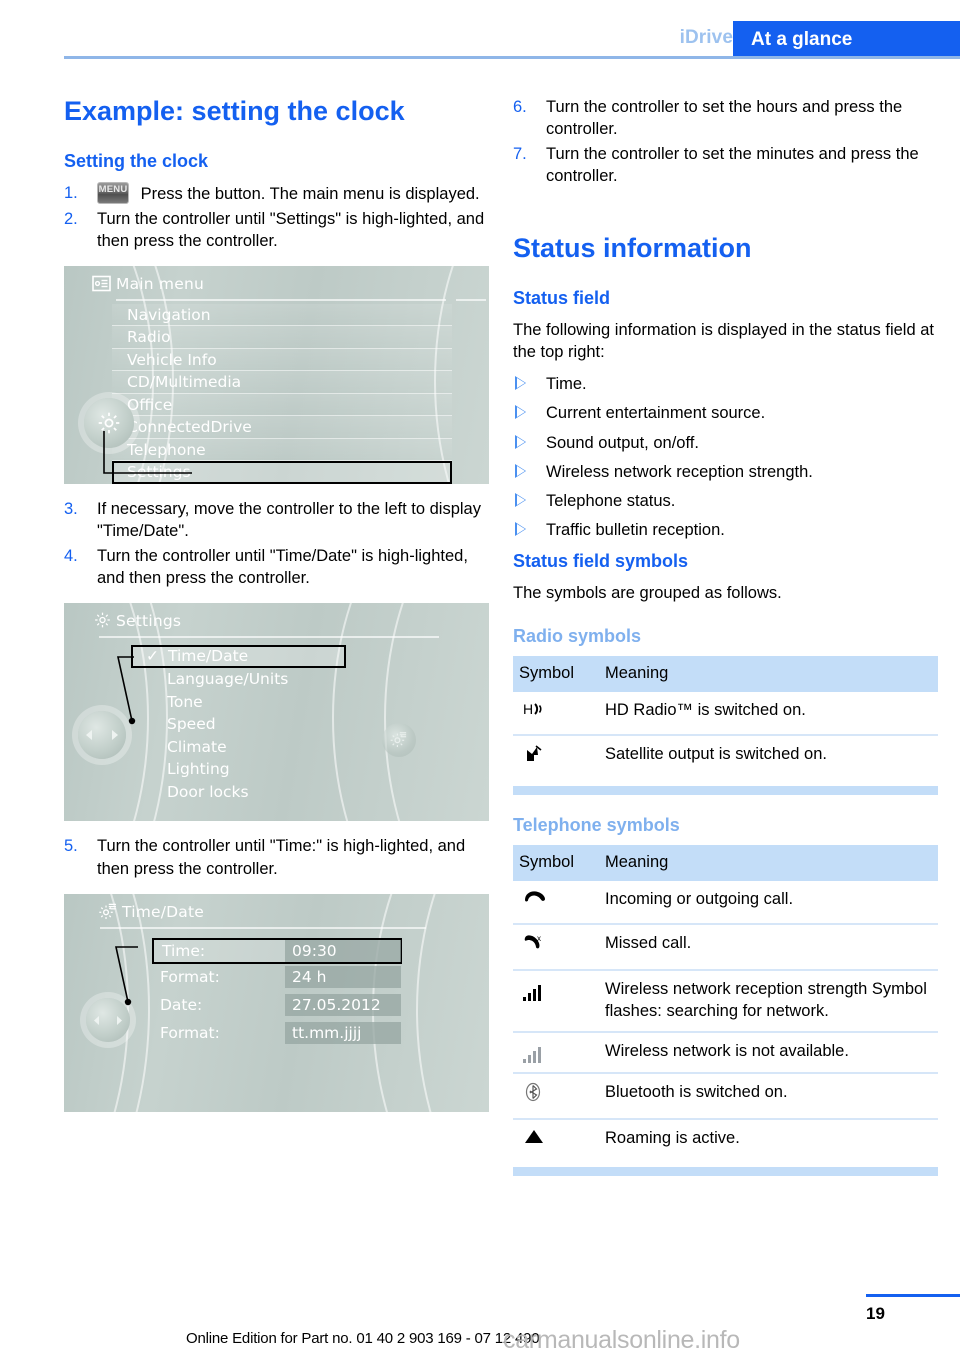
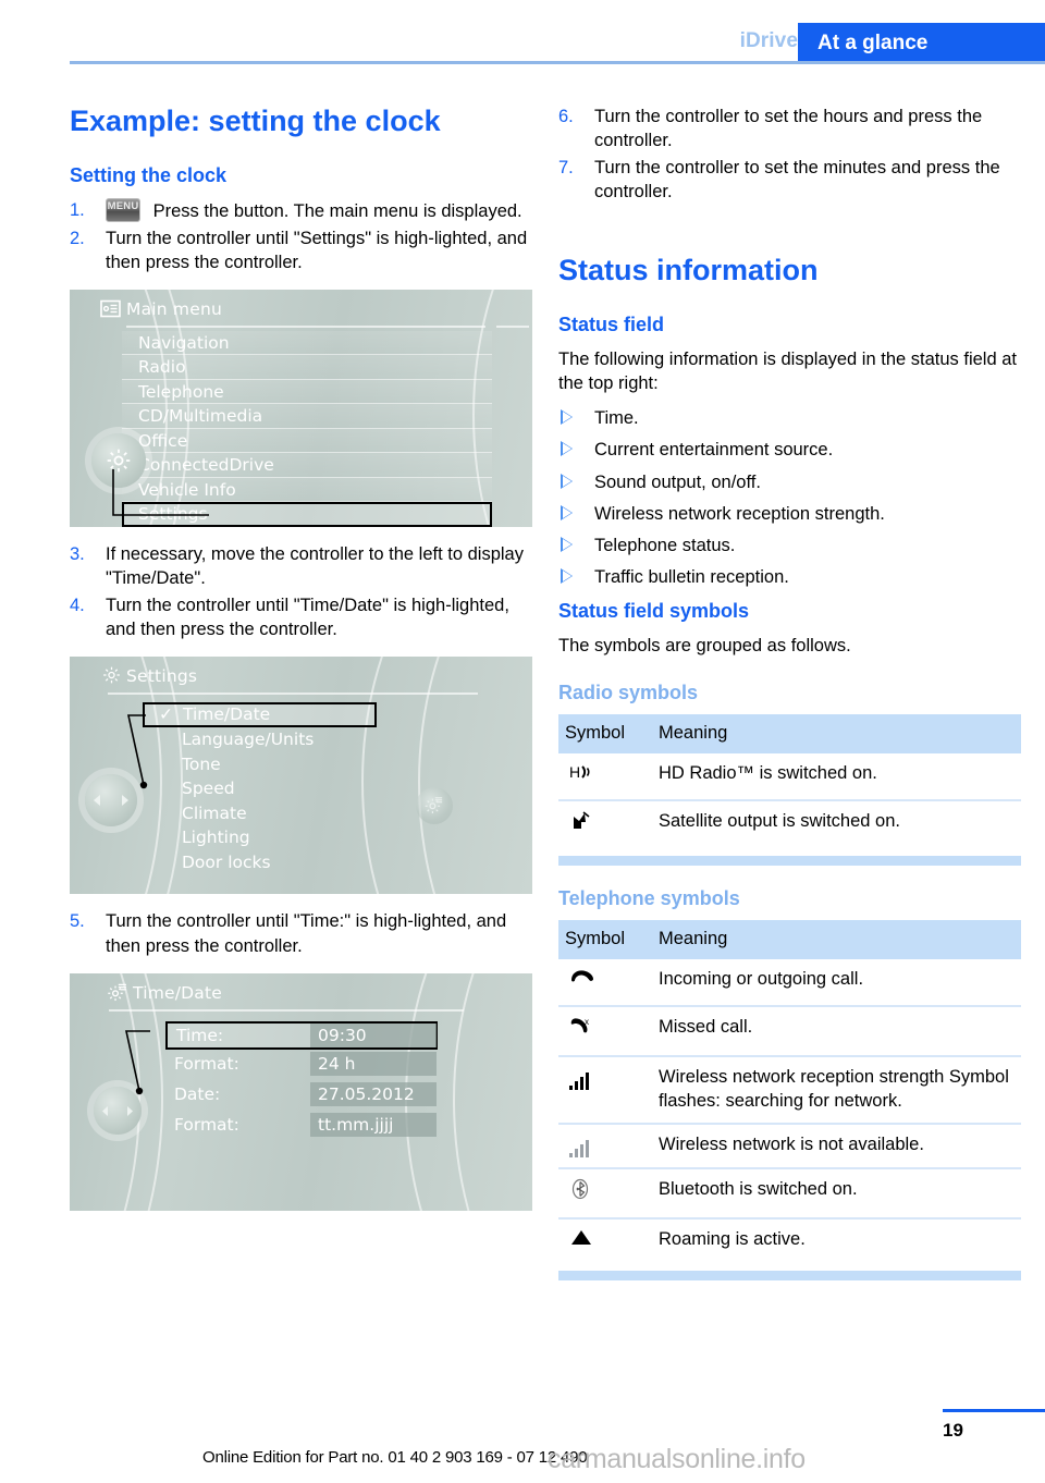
  iDrive
  At a glance
  Example: setting the clock
  Setting the clock
  1.
  MENU
  Press the button. The main menu is displayed.
  2.
  Turn the controller until "Settings" is high-lighted, and then press the controller.
  Main menu
  Navigation
  Radio
- Vehicle Info
+ Telephone
  CD/Multimedia
  Office
  onnectedDrive
- Telephone
+ Vehicle Info
  3.
  If necessary, move the controller to the left to display "Time/Date".
  4.
  Turn the controller until "Time/Date" is high-lighted, and then press the controller.
  Settings
  ✓ Time/Date
  Language/Units
  Tone
  Speed
  Climate
  Lighting
  Door locks
  5.
  Turn the controller until "Time:" is high-lighted, and then press the controller.
  Time/Date
  Time:
  09:30
  Format:
  24 h
  Date:
  27.05.2012
  Format:
  tt.mm.jjjj
  6.
  Turn the controller to set the hours and press the controller.
  7.
  Turn the controller to set the minutes and press the controller.
  Status information
  Status field
  The following information is displayed in the status field at the top right:
  Time.
  Current entertainment source.
  Sound output, on/off.
  Wireless network reception strength.
  Telephone status.
  Traffic bulletin reception.
  Status field symbols
  The symbols are grouped as follows.
  Radio symbols
  Symbol	Meaning
  H	HD Radio™ is switched on.
  	Satellite output is switched on.
  Telephone symbols
  Symbol	Meaning
  	Incoming or outgoing call.
  x	Missed call.
  	Wireless network reception strength Symbol flashes: searching for network.
  	Wireless network is not available.
  	Bluetooth is switched on.
  	Roaming is active.
  19
  Online Edition for Part no. 01 40 2 903 169 - 07 12 490
  carmanualsonline.info
